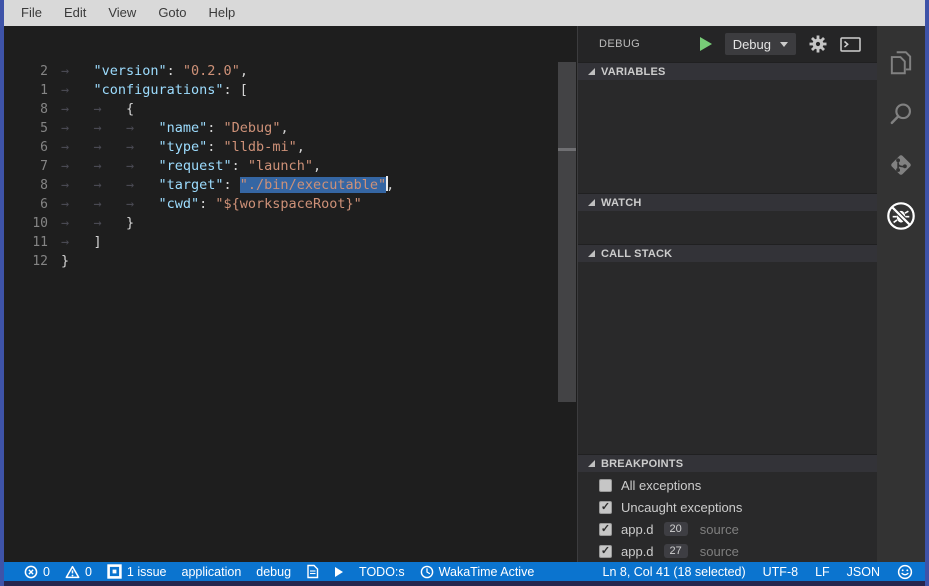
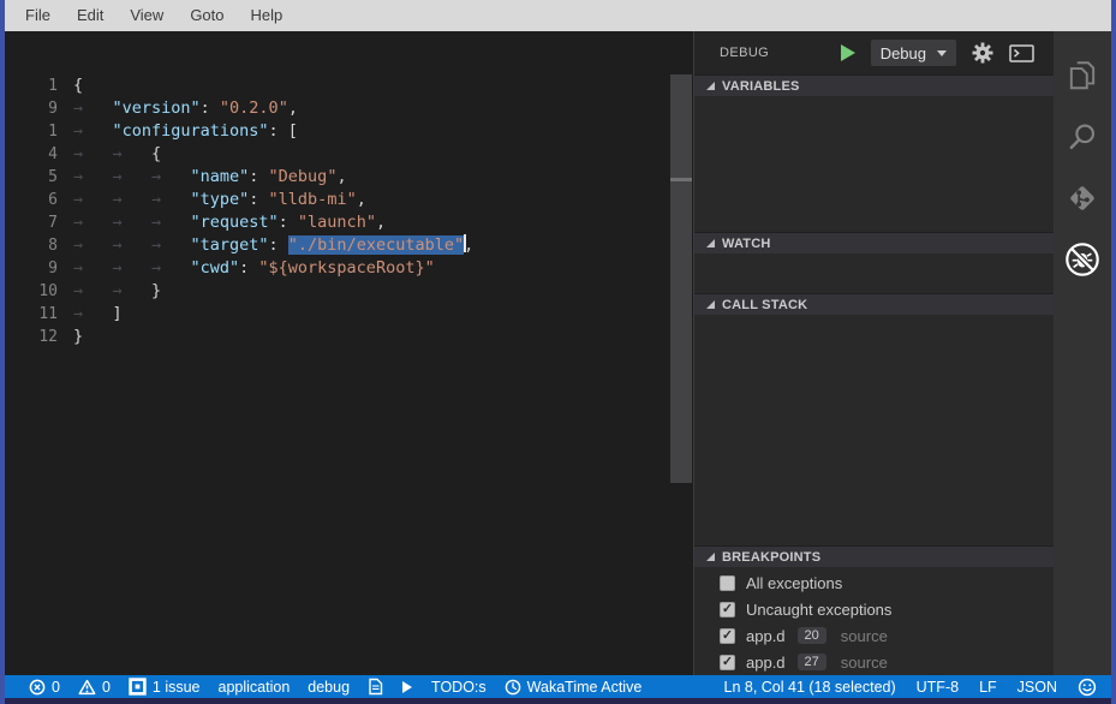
  File
  Edit
  View
  Goto
  Help
+ 1 {
- 2 → "version": "0.2.0",
+ 9 → "version": "0.2.0",
  1 → "configurations": [
- 8 → → {
+ 4 → → {
  5 → → → "name": "Debug",
  6 → → → "type": "lldb-mi",
  7 → → → "request": "launch",
  8 → → → "target": "./bin/executable",
- 6 → → → "cwd": "${workspaceRoot}"
+ 9 → → → "cwd": "${workspaceRoot}"
  10 → → }
  11 → ]
  12 }
  DEBUG
  Debug
  VARIABLES
  WATCH
  CALL STACK
  BREAKPOINTS
  ✓
  All exceptions
  ✓
  Uncaught exceptions
  ✓
  app.d
  20
  source
  ✓
  app.d
  27
  source
  0
  0
  1 issue
  application
  debug
  TODO:s
  WakaTime Active
  Ln 8, Col 41 (18 selected)
  UTF-8
  LF
  JSON
